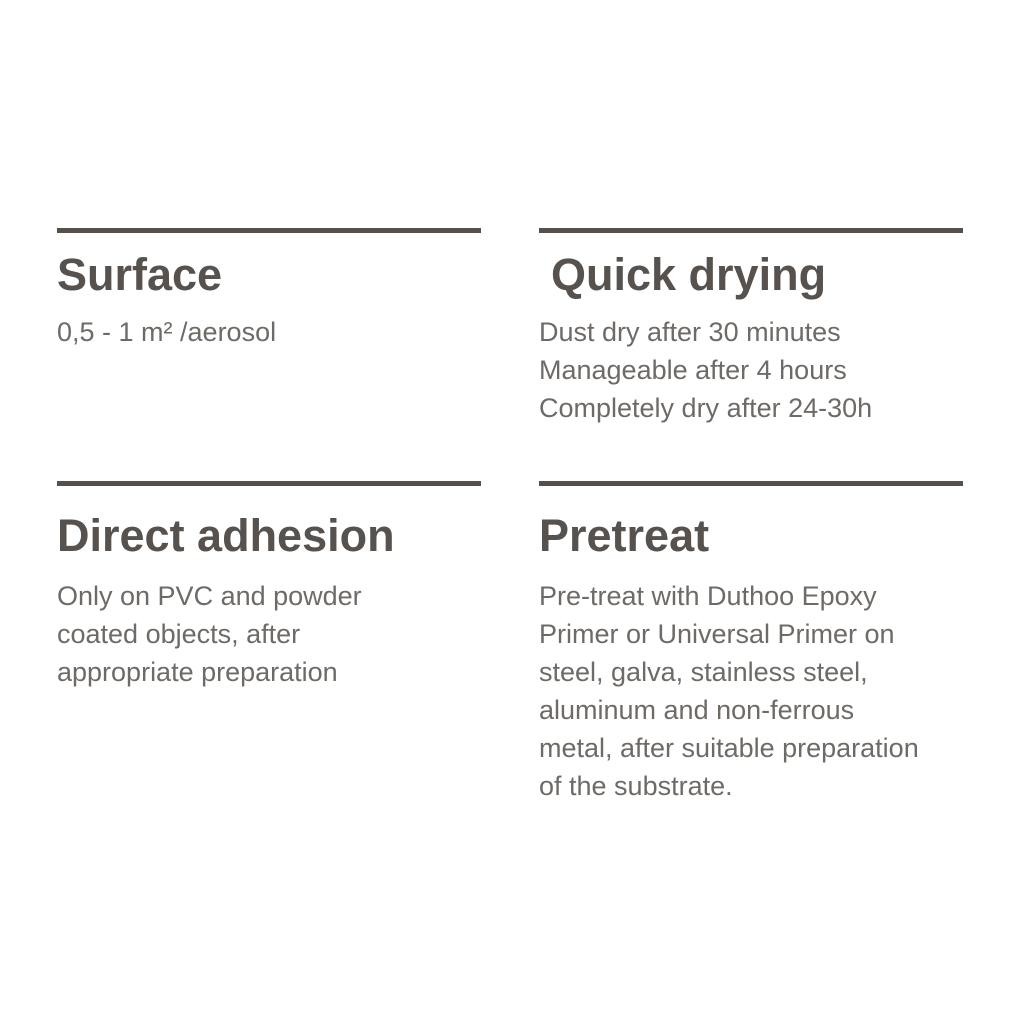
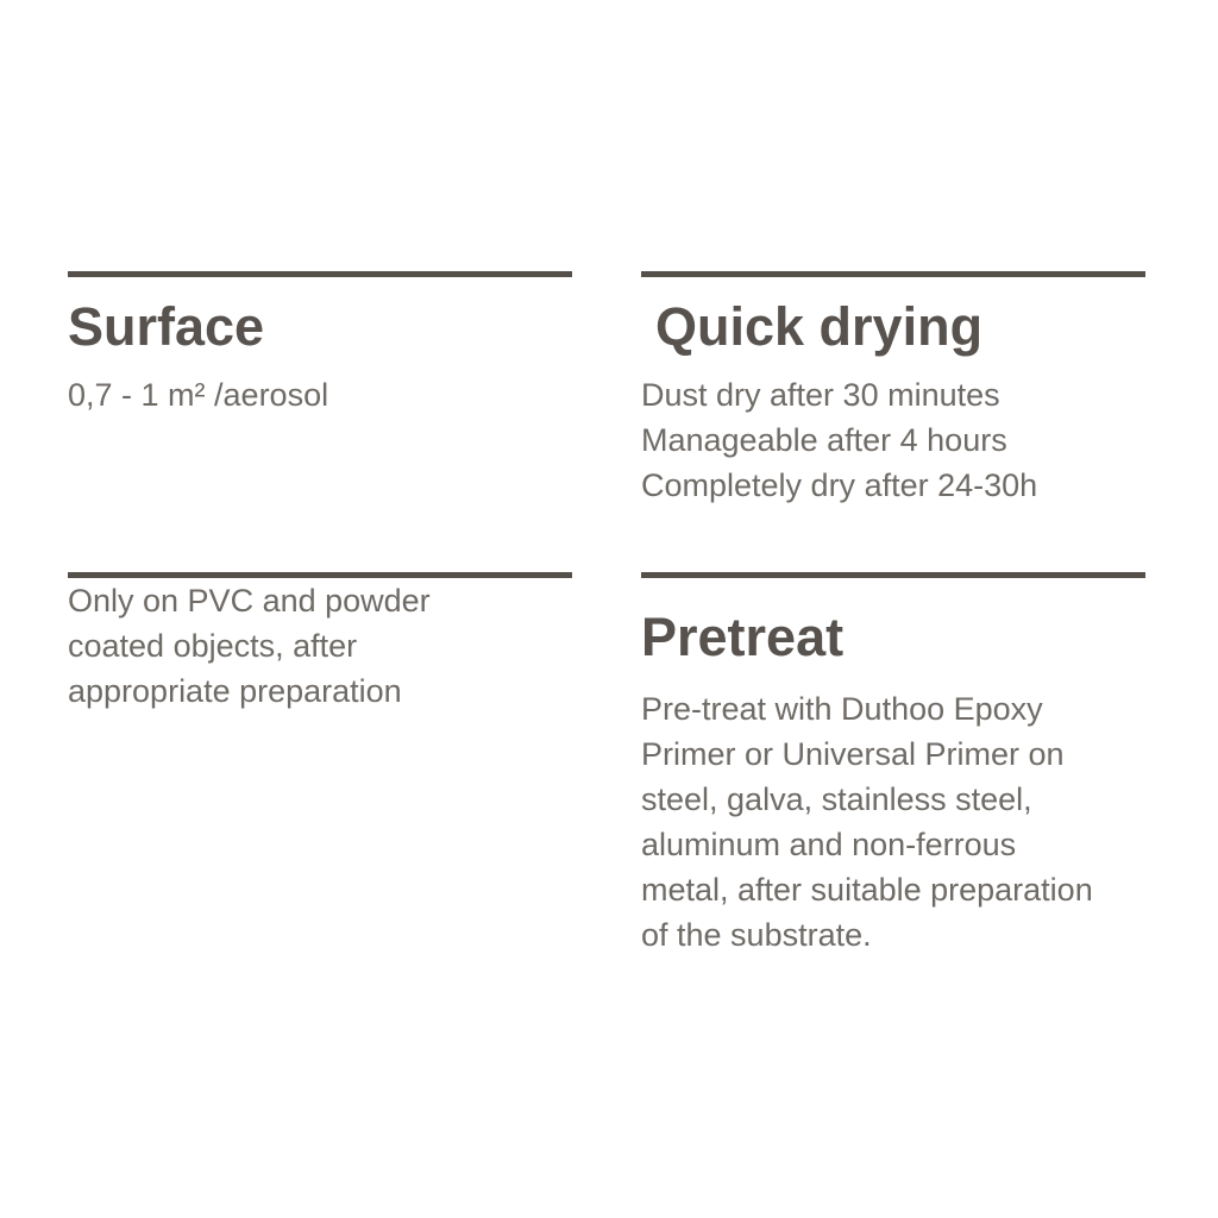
  Surface
- 0,5 - 1 m² /aerosol
+ 0,7 - 1 m² /aerosol
  Quick drying
  Dust dry after 30 minutes
  Manageable after 4 hours
  Completely dry after 24-30h
- Direct adhesion
  Only on PVC and powder
  coated objects, after
  appropriate preparation
  Pretreat
  Pre-treat with Duthoo Epoxy
  Primer or Universal Primer on
  steel, galva, stainless steel,
  aluminum and non-ferrous
  metal, after suitable preparation
  of the substrate.
